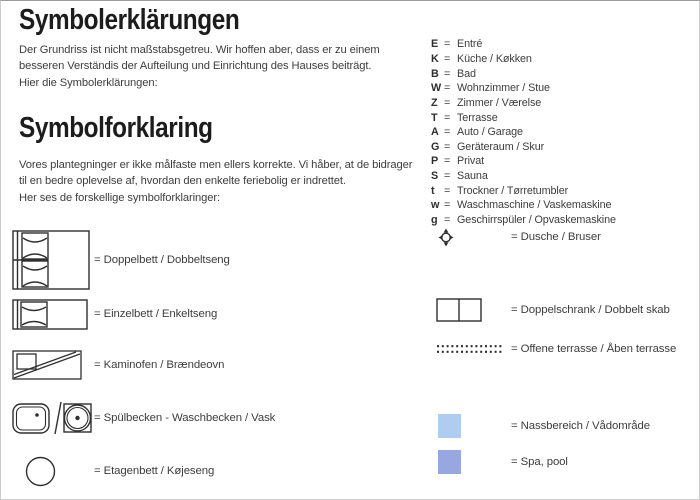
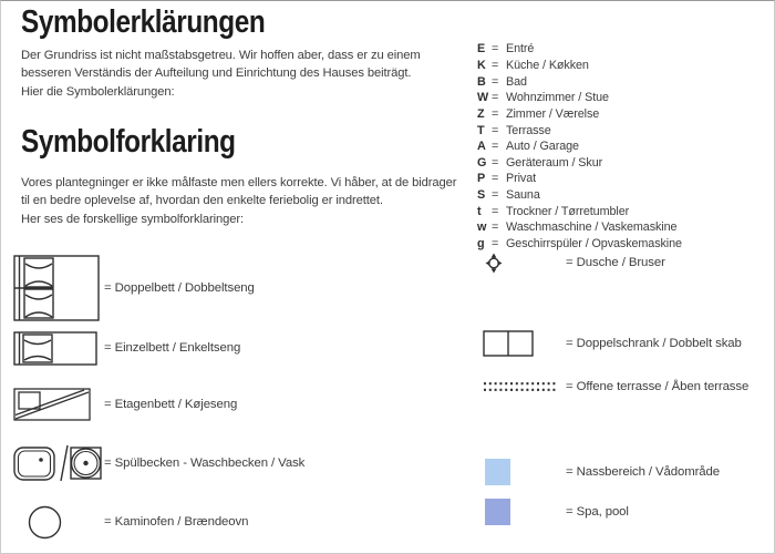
  Symbolerklärungen
  Der Grundriss ist nicht maßstabsgetreu. Wir hoffen aber, dass er zu einem
  besseren Verständis der Aufteilung und Einrichtung des Hauses beiträgt.
  Hier die Symbolerklärungen:
  Symbolforklaring
  Vores plantegninger er ikke målfaste men ellers korrekte. Vi håber, at de bidrager
  til en bedre oplevelse af, hvordan den enkelte feriebolig er indrettet.
  Her ses de forskellige symbolforklaringer:
  E
  =
  Entré
  K
  =
  Küche / Køkken
  B
  =
  Bad
  W
  =
  Wohnzimmer / Stue
  Z
  =
  Zimmer / Værelse
  T
  =
  Terrasse
  A
  =
  Auto / Garage
  G
  =
  Geräteraum / Skur
  P
  =
  Privat
  S
  =
  Sauna
  t
  =
  Trockner / Tørretumbler
  w
  =
  Waschmaschine / Vaskemaskine
  g
  =
  Geschirrspüler / Opvaskemaskine
  = Doppelbett / Dobbeltseng
  = Einzelbett / Enkeltseng
- = Kaminofen / Brændeovn
+ = Etagenbett / Køjeseng
  = Spülbecken - Waschbecken / Vask
- = Etagenbett / Køjeseng
+ = Kaminofen / Brændeovn
  = Dusche / Bruser
  = Doppelschrank / Dobbelt skab
  = Offene terrasse / Åben terrasse
  = Nassbereich / Vådområde
  = Spa, pool
